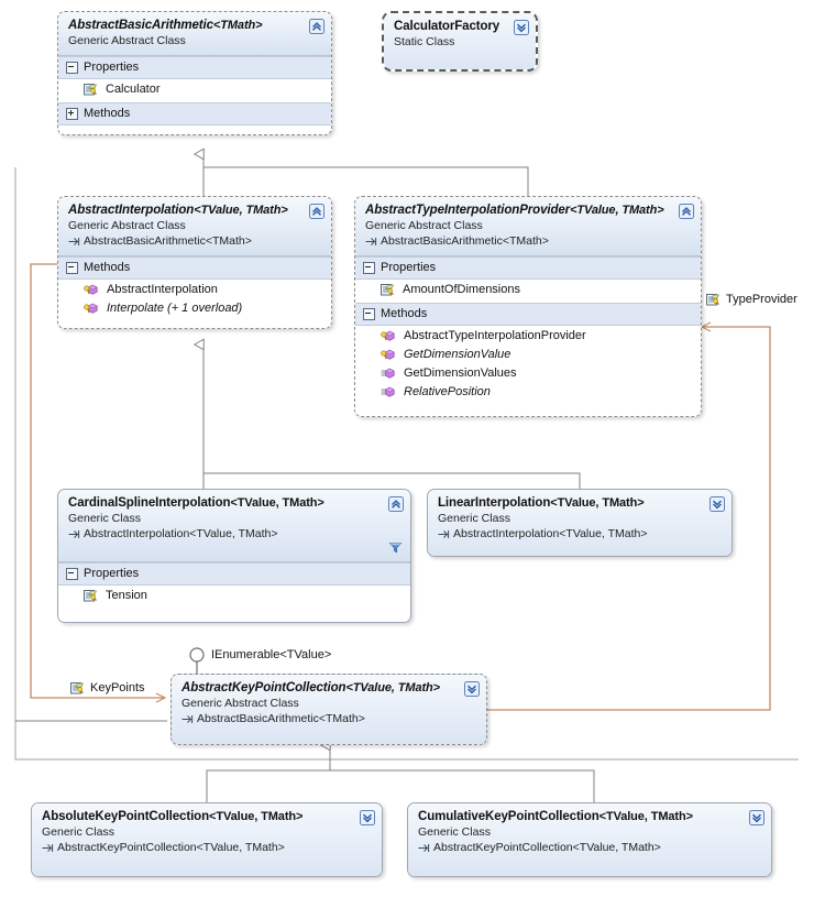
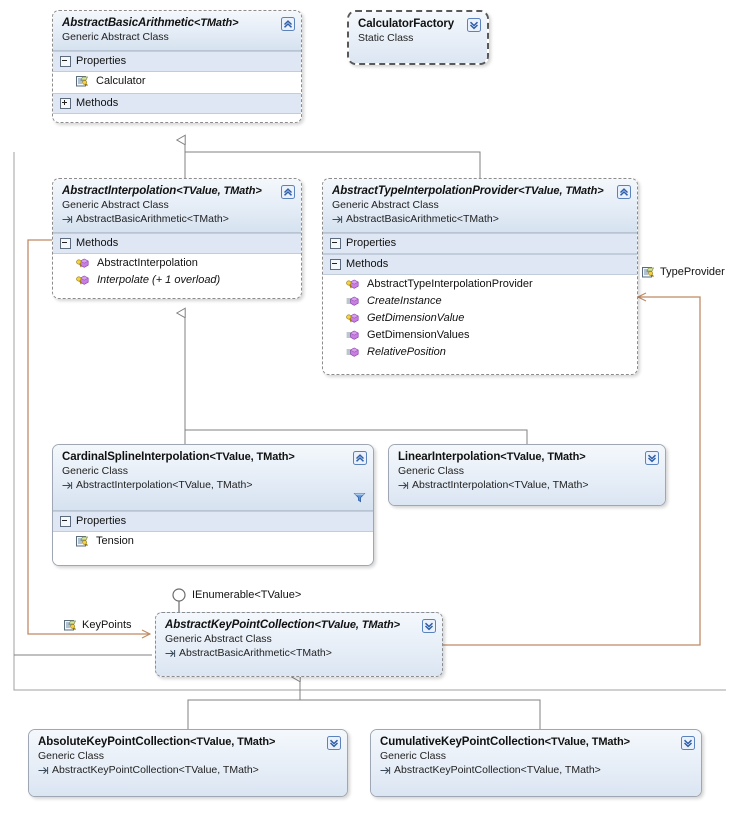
  AbstractBasicArithmetic<TMath>
  Generic Abstract Class
  Properties
  Calculator
  Methods
  CalculatorFactory
  Static Class
  AbstractInterpolation<TValue, TMath>
  Generic Abstract Class
  AbstractBasicArithmetic<TMath>
  Methods
  AbstractInterpolation
  Interpolate (+ 1 overload)
  AbstractTypeInterpolationProvider<TValue, TMath>
  Generic Abstract Class
  AbstractBasicArithmetic<TMath>
  Properties
- AmountOfDimensions
  Methods
  AbstractTypeInterpolationProvider
+ CreateInstance
  GetDimensionValue
  GetDimensionValues
  RelativePosition
  CardinalSplineInterpolation<TValue, TMath>
  Generic Class
  AbstractInterpolation<TValue, TMath>
  Properties
  Tension
  LinearInterpolation<TValue, TMath>
  Generic Class
  AbstractInterpolation<TValue, TMath>
  IEnumerable<TValue>
  AbstractKeyPointCollection<TValue, TMath>
  Generic Abstract Class
  AbstractBasicArithmetic<TMath>
  AbsoluteKeyPointCollection<TValue, TMath>
  Generic Class
  AbstractKeyPointCollection<TValue, TMath>
  CumulativeKeyPointCollection<TValue, TMath>
  Generic Class
  AbstractKeyPointCollection<TValue, TMath>
  KeyPoints
  TypeProvider
